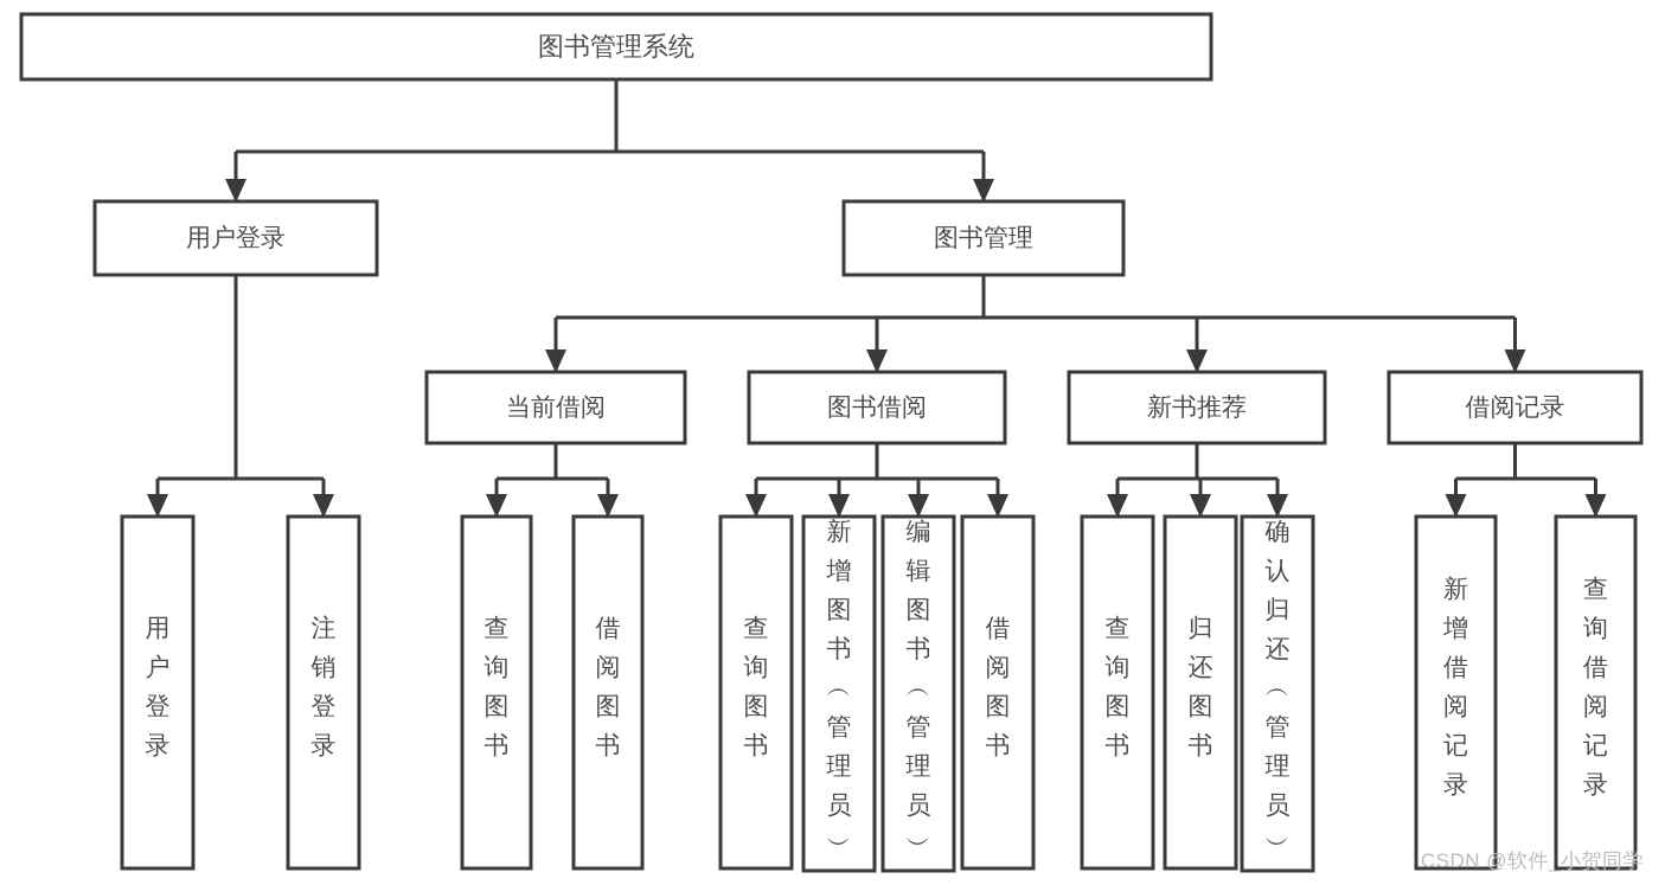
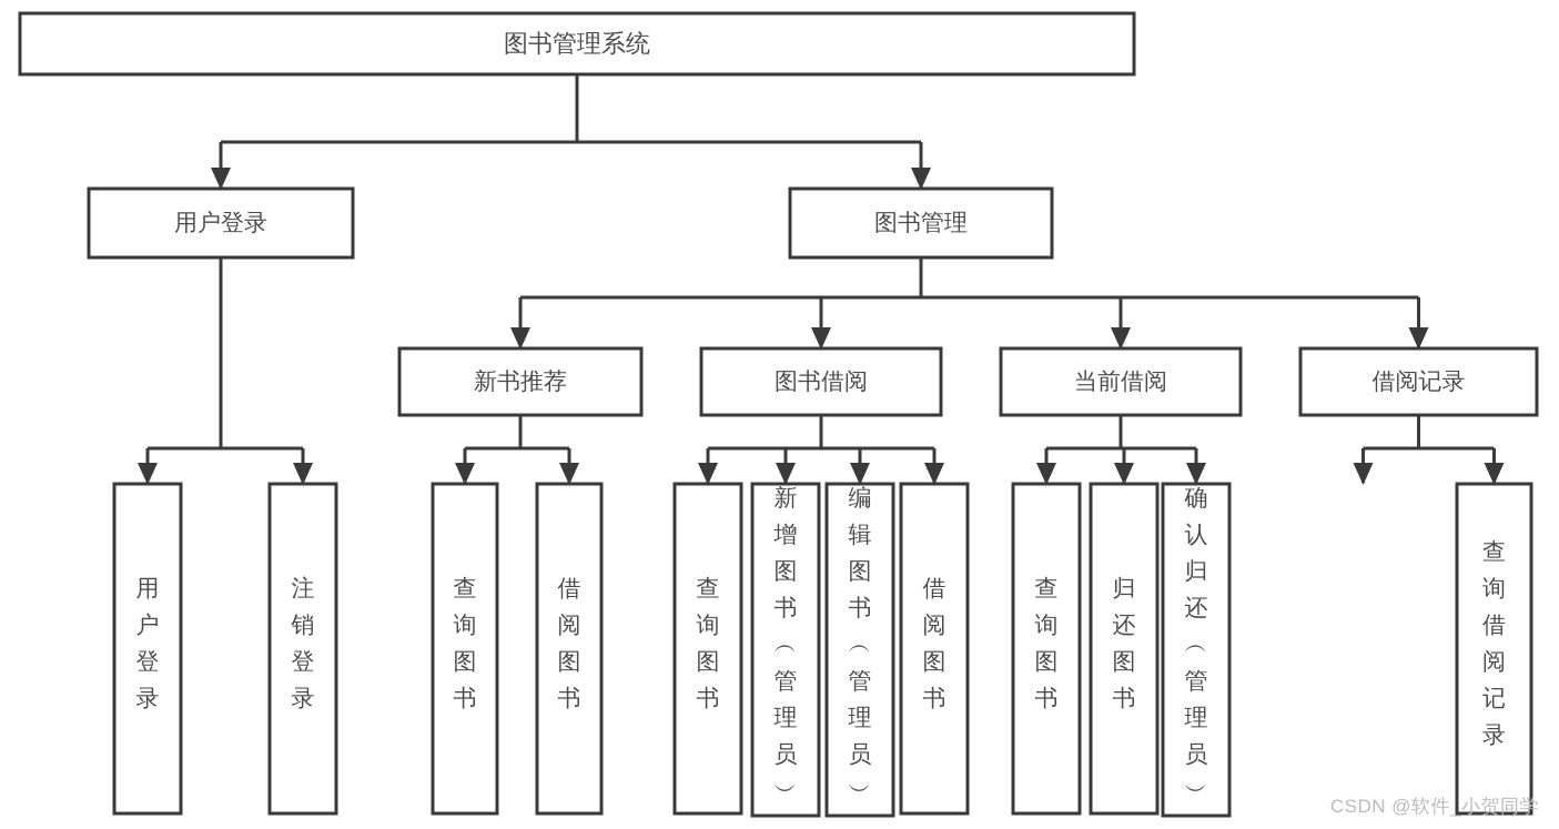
  图书管理系统
  用户登录
  图书管理
- 当前借阅
+ 新书推荐
  图书借阅
- 新书推荐
+ 当前借阅
  借阅记录
  用户登录
  注销登录
  查询图书
  借阅图书
  查询图书
  新增图书 ︵ 管理员 ︶
  编辑图书 ︵ 管理员 ︶
  借阅图书
  查询图书
  归还图书
  确认归还 ︵ 管理员 ︶
- 新增借阅记录
  查询借阅记录
  CSDN @软件_小贺同学
